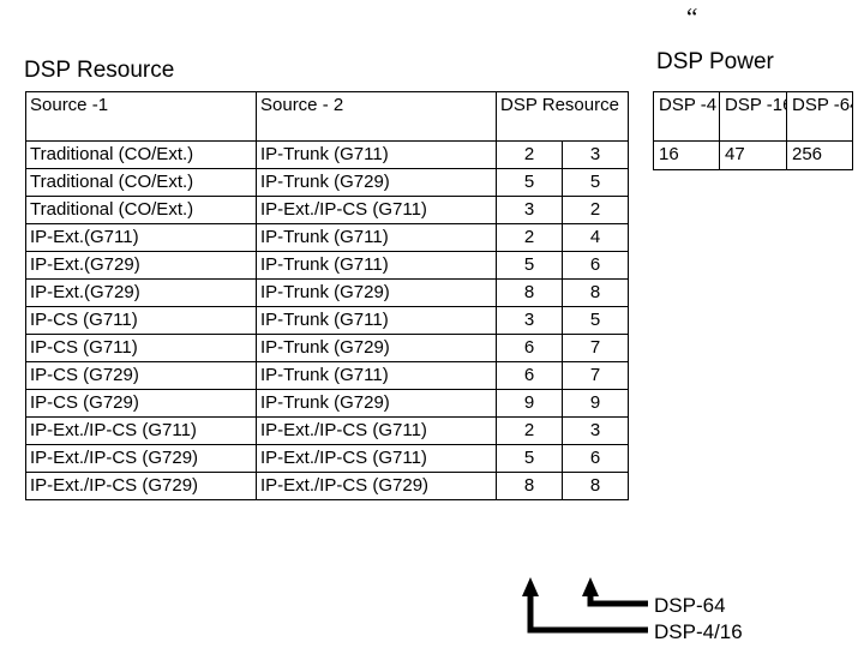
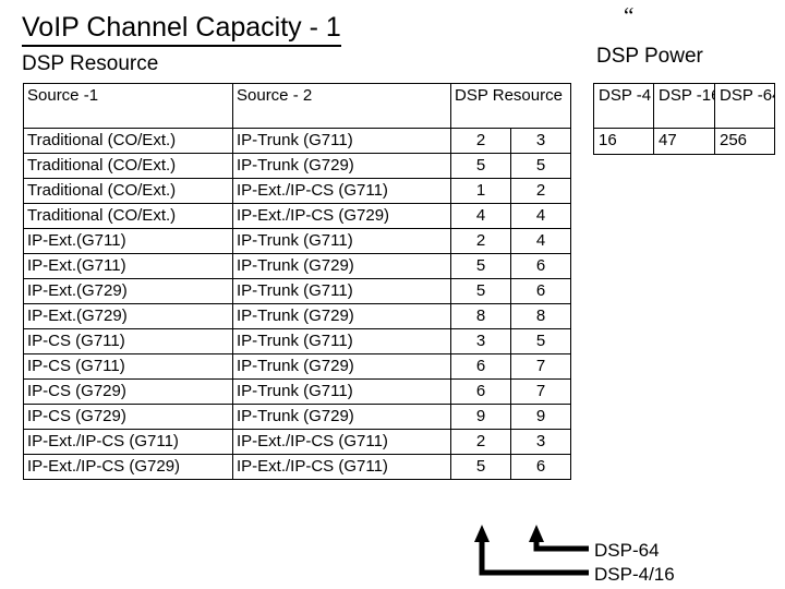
+ VoIP Channel Capacity - 1
  “
  DSP Resource
  DSP Power
  Source -1	Source - 2	DSP Resource
  Traditional (CO/Ext.)	IP-Trunk (G711)	2	3
  Traditional (CO/Ext.)	IP-Trunk (G729)	5	5
- Traditional (CO/Ext.)	IP-Ext./IP-CS (G711)	3	2
+ Traditional (CO/Ext.)	IP-Ext./IP-CS (G711)	1	2
+ Traditional (CO/Ext.)	IP-Ext./IP-CS (G729)	4	4
  IP-Ext.(G711)	IP-Trunk (G711)	2	4
+ IP-Ext.(G711)	IP-Trunk (G729)	5	6
  IP-Ext.(G729)	IP-Trunk (G711)	5	6
  IP-Ext.(G729)	IP-Trunk (G729)	8	8
  IP-CS (G711)	IP-Trunk (G711)	3	5
  IP-CS (G711)	IP-Trunk (G729)	6	7
  IP-CS (G729)	IP-Trunk (G711)	6	7
  IP-CS (G729)	IP-Trunk (G729)	9	9
  IP-Ext./IP-CS (G711)	IP-Ext./IP-CS (G711)	2	3
  IP-Ext./IP-CS (G729)	IP-Ext./IP-CS (G711)	5	6
- IP-Ext./IP-CS (G729)	IP-Ext./IP-CS (G729)	8	8
  DSP -4	DSP -1	DSP -6
  16	47	256
  DSP-64
  DSP-4/16
